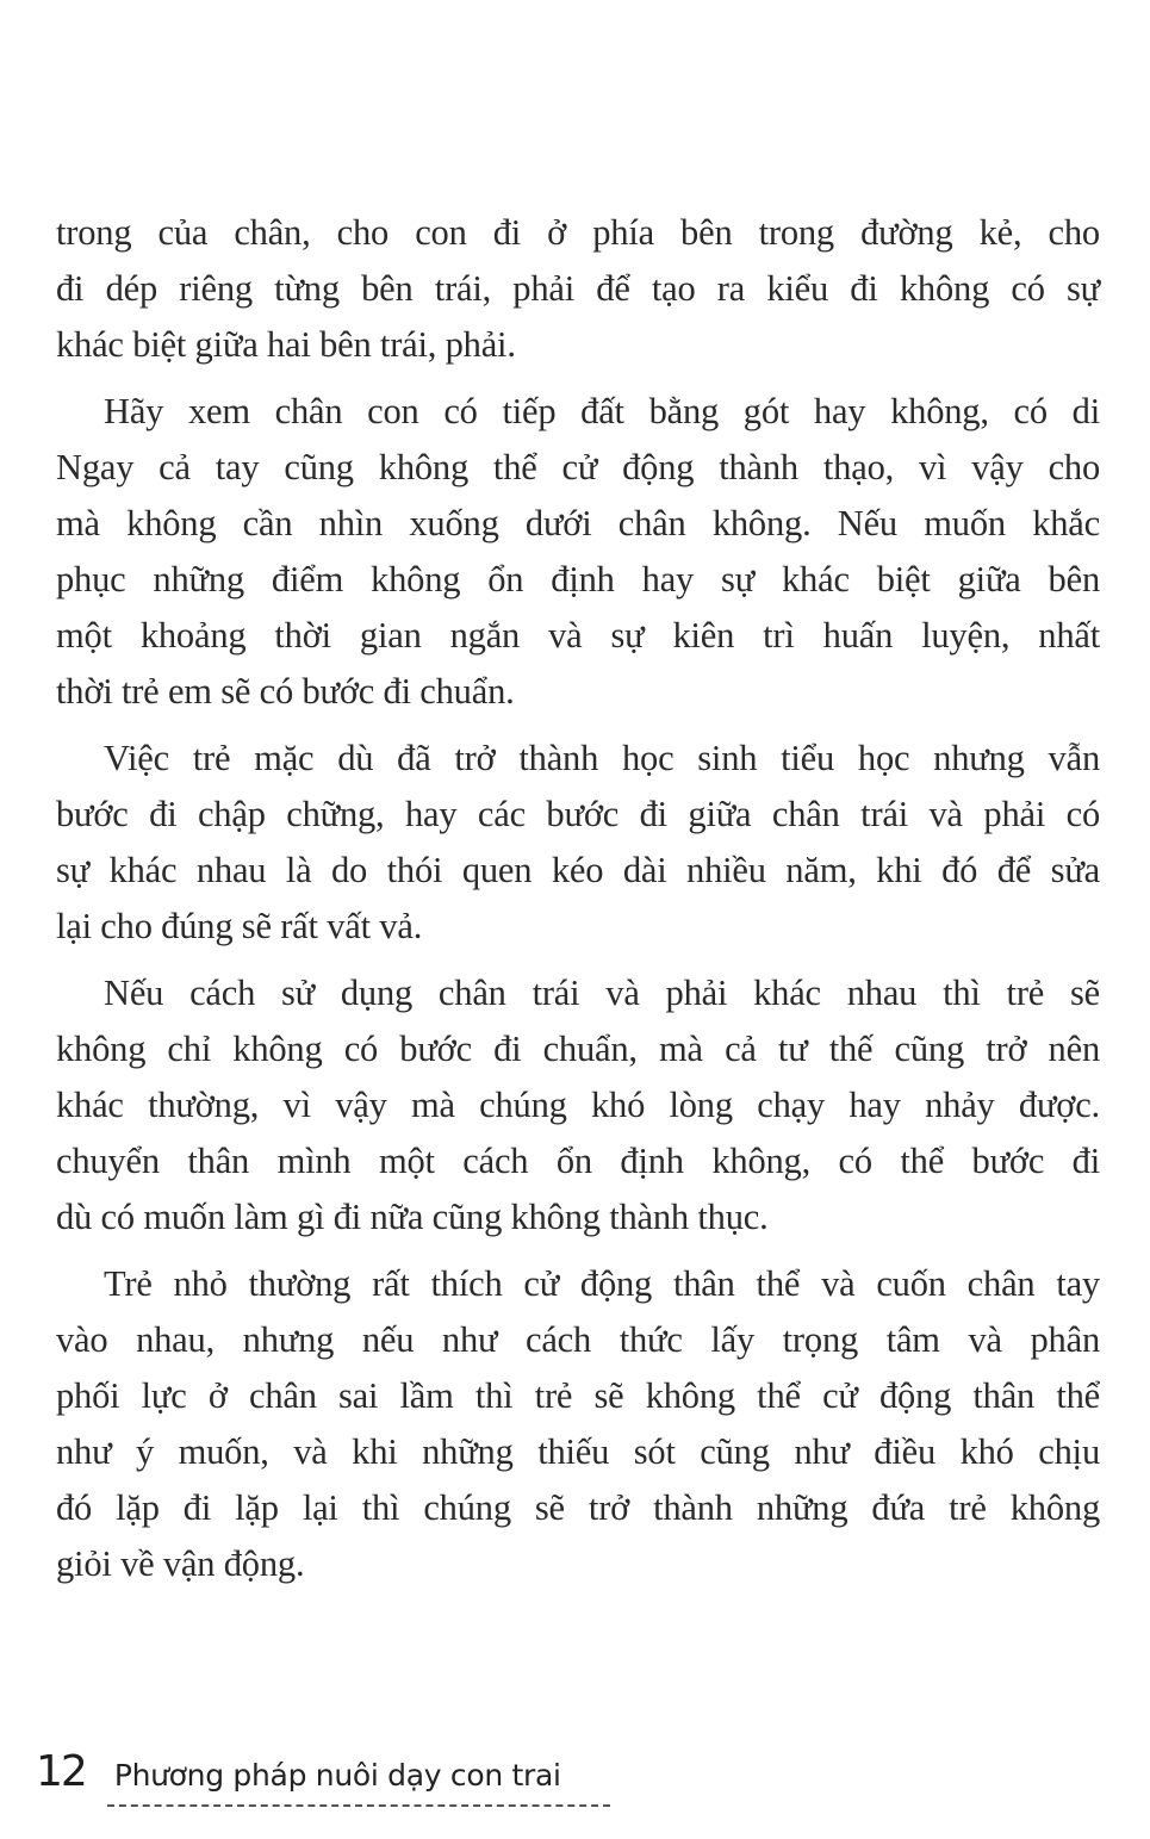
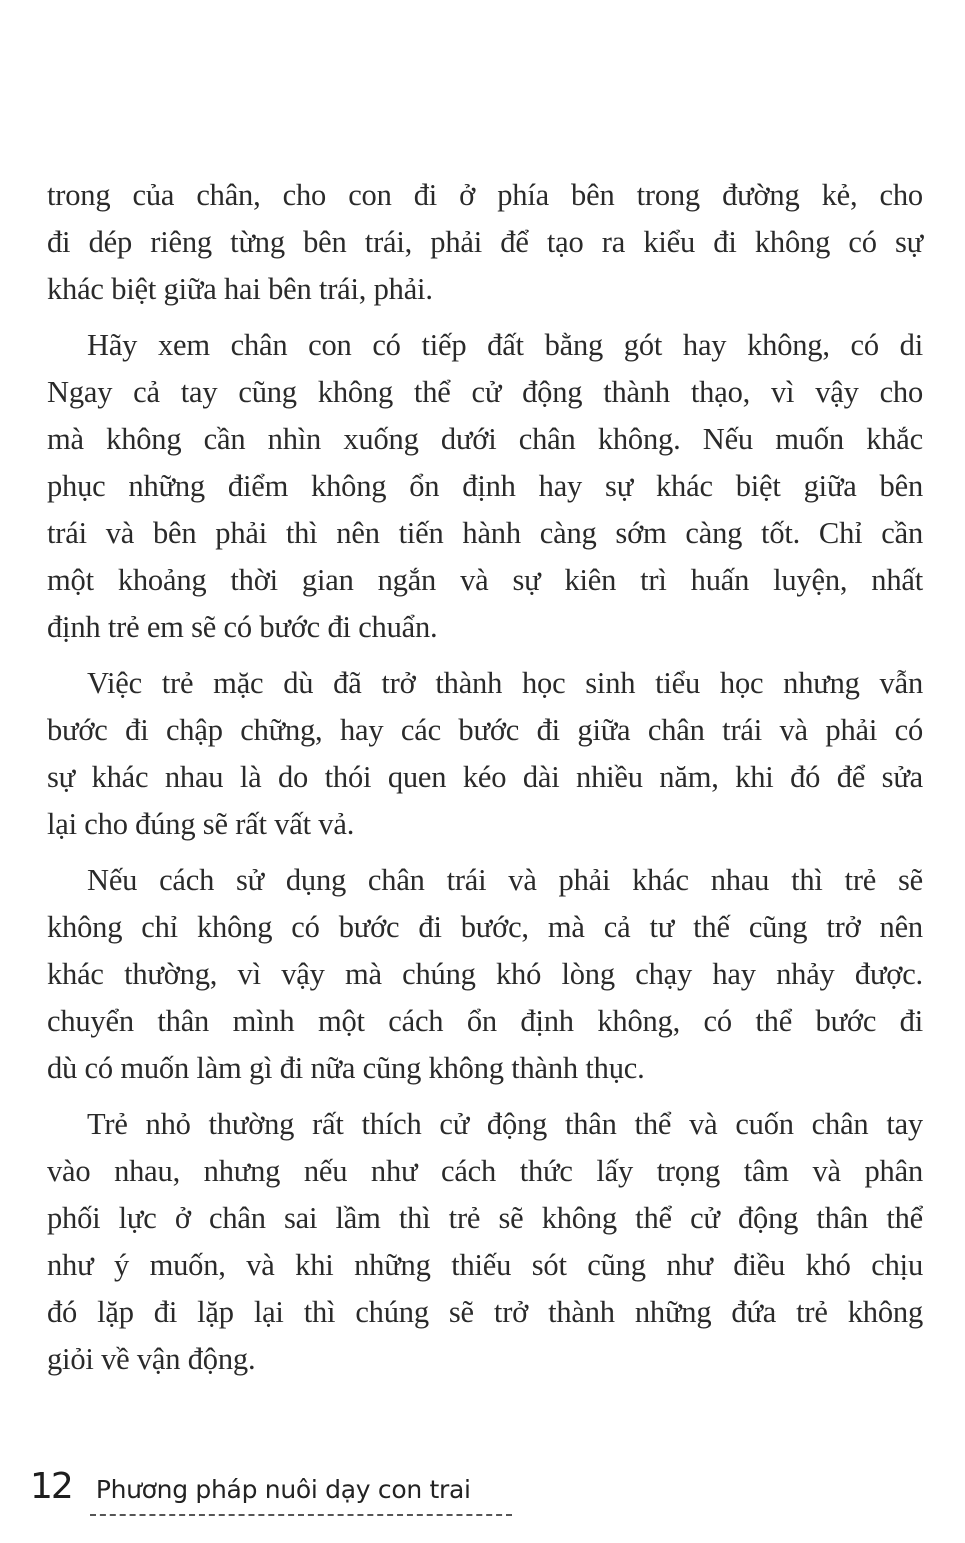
  trong của chân, cho con đi ở phía bên trong đường kẻ, cho
  đi dép riêng từng bên trái, phải để tạo ra kiểu đi không có sự
  khác biệt giữa hai bên trái, phải.
  Hãy xem chân con có tiếp đất bằng gót hay không, có di
  Ngay cả tay cũng không thể cử động thành thạo, vì vậy cho
  mà không cần nhìn xuống dưới chân không. Nếu muốn khắc
  phục những điểm không ổn định hay sự khác biệt giữa bên
+ trái và bên phải thì nên tiến hành càng sớm càng tốt. Chỉ cần
  một khoảng thời gian ngắn và sự kiên trì huấn luyện, nhất
- thời trẻ em sẽ có bước đi chuẩn.
+ định trẻ em sẽ có bước đi chuẩn.
  Việc trẻ mặc dù đã trở thành học sinh tiểu học nhưng vẫn
  bước đi chập chững, hay các bước đi giữa chân trái và phải có
  sự khác nhau là do thói quen kéo dài nhiều năm, khi đó để sửa
  lại cho đúng sẽ rất vất vả.
  Nếu cách sử dụng chân trái và phải khác nhau thì trẻ sẽ
- không chỉ không có bước đi chuẩn, mà cả tư thế cũng trở nên
+ không chỉ không có bước đi bước, mà cả tư thế cũng trở nên
  khác thường, vì vậy mà chúng khó lòng chạy hay nhảy được.
  chuyển thân mình một cách ổn định không, có thể bước đi
  dù có muốn làm gì đi nữa cũng không thành thục.
  Trẻ nhỏ thường rất thích cử động thân thể và cuốn chân tay
  vào nhau, nhưng nếu như cách thức lấy trọng tâm và phân
  phối lực ở chân sai lầm thì trẻ sẽ không thể cử động thân thể
  như ý muốn, và khi những thiếu sót cũng như điều khó chịu
  đó lặp đi lặp lại thì chúng sẽ trở thành những đứa trẻ không
  giỏi về vận động.
  12
  Phương pháp nuôi dạy con trai
